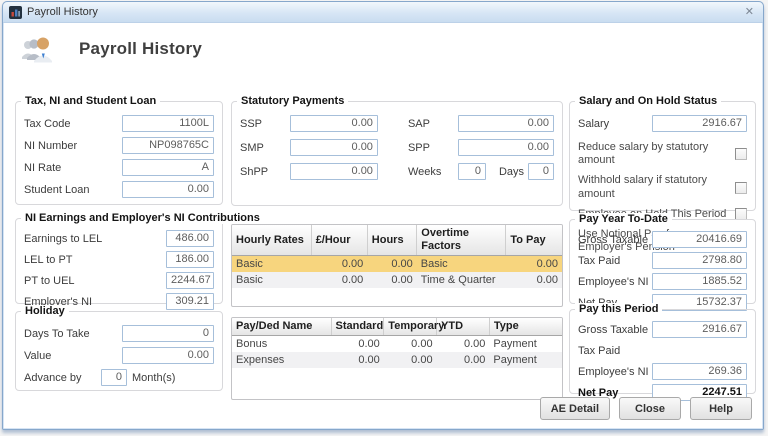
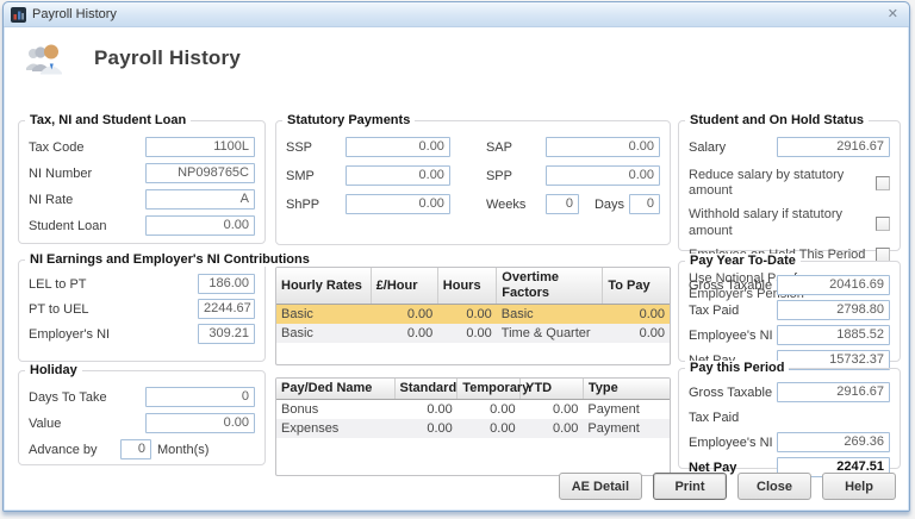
  Payroll History
  ✕
  Payroll History
  Tax, NI and Student Loan
  Tax Code
  1100L
  NI Number
  NP098765C
  NI Rate
  A
  Student Loan
  0.00
  NI Earnings and Employer's NI Contributions
- Earnings to LEL
- 486.00
  LEL to PT
  186.00
  PT to UEL
  2244.67
  Employer's NI
  309.21
  Holiday
  Days To Take
  0
  Value
  0.00
  Advance by
  0
  Month(s)
  Statutory Payments
  SSP
  0.00
  SAP
  0.00
  SMP
  0.00
  SPP
  0.00
  ShPP
  0.00
  Weeks
  0
  Days
  0
  Hourly Rates	£/Hour	Hours	Overtime Factors	To Pay
  Basic	0.00	0.00	Basic	0.00
  Basic	0.00	0.00	Time & Quarter	0.00
  Pay/Ded Name	Standard	Temporar	YTD	Type
  Bonus	0.00	0.00	0.00	Payment
  Expenses	0.00	0.00	0.00	Payment
- Salary and On Hold Status
+ Student and On Hold Status
  Salary
  2916.67
  Reduce salary by statutory amount
  Withhold salary if statutory amount
  Use Notional P Employer's Pe
  Pay Year To-Date
  Gross Taxable
  20416.69
  Tax Paid
  2798.80
  Employee's NI
  1885.52
  15732.37
  Pay this Period
  Gross Taxable
  2916.67
  Tax Paid
  Employee's NI
  269.36
  Net Pay
  2247.51
  AE Detail
+ Print
  Close
  Help
